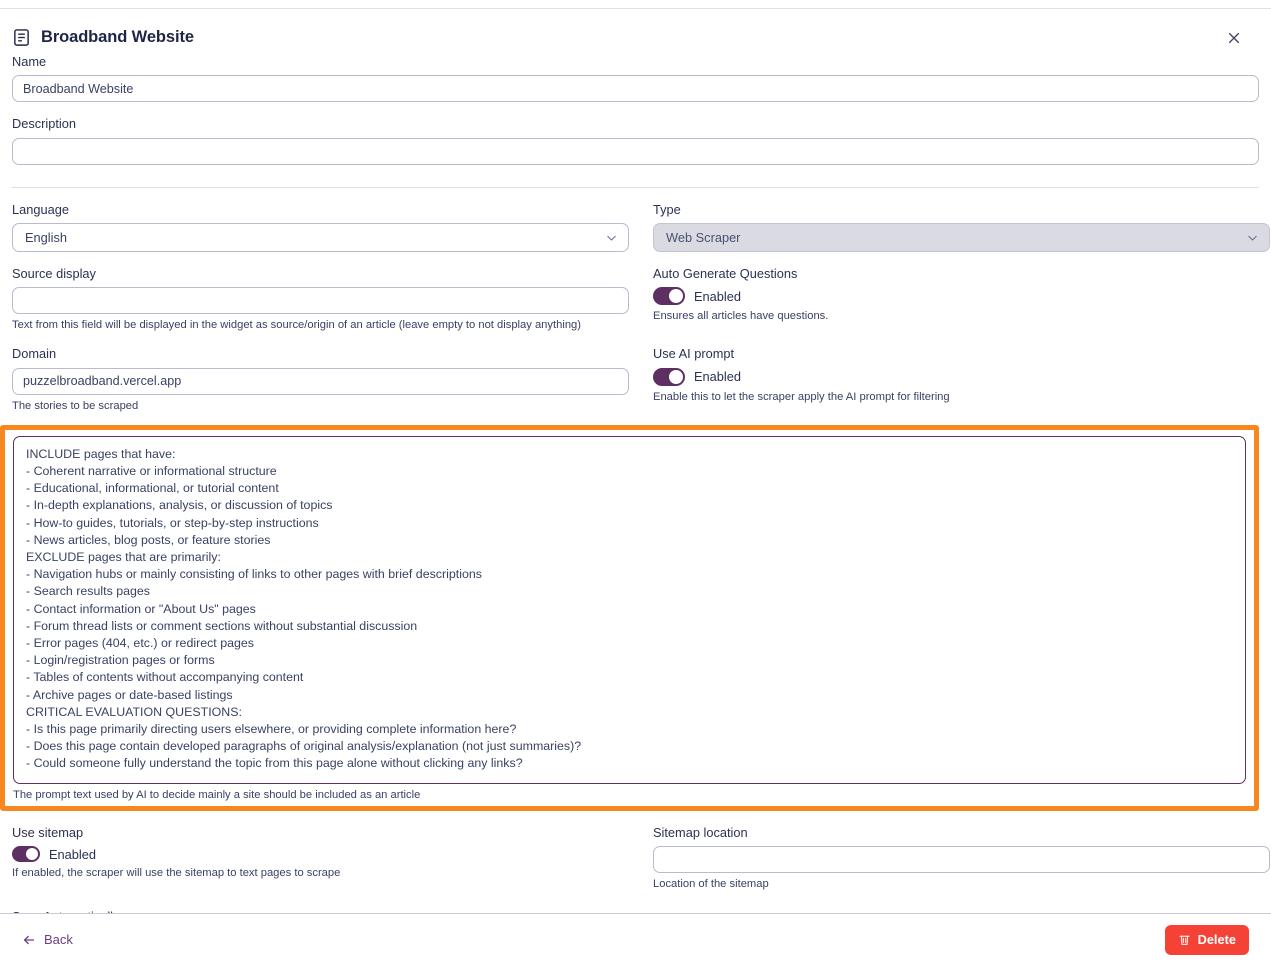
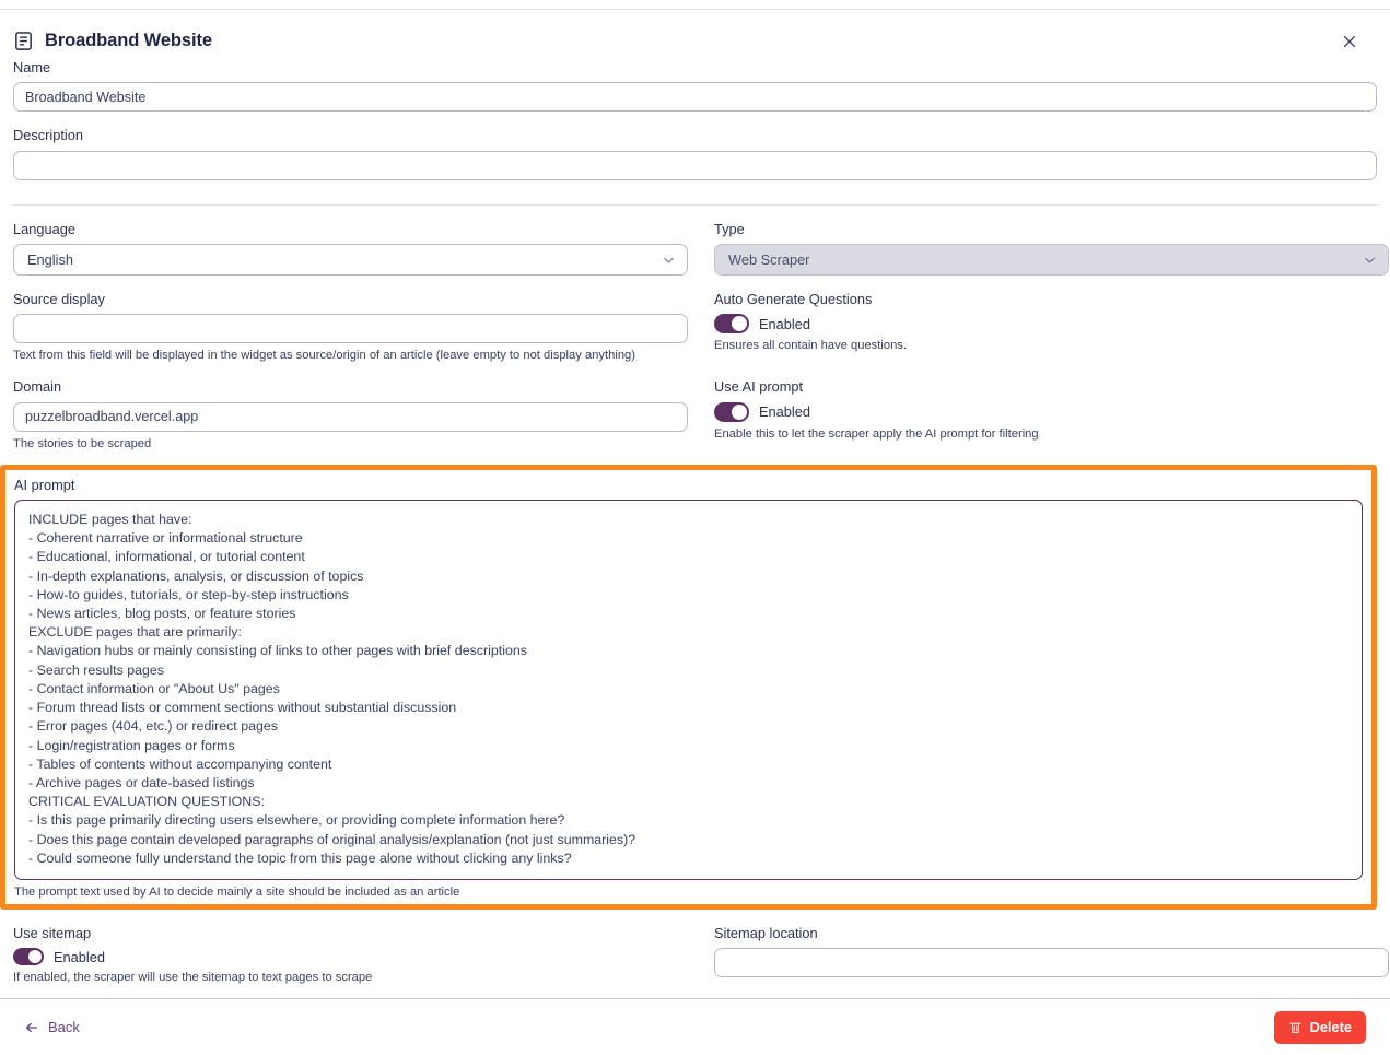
  Broadband Website
  Name
  Broadband Website
  Description
  Language
  English
  Type
  Web Scraper
  Source display
  Text from this field will be displayed in the widget as source/origin of an article (leave empty to not display anything)
  Auto Generate Questions
  Enabled
- Ensures all articles have questions.
+ Ensures all contain have questions.
  Domain
  puzzelbroadband.vercel.app
  The stories to be scraped
  Use AI prompt
  Enabled
  Enable this to let the scraper apply the AI prompt for filtering
+ AI prompt
  INCLUDE pages that have:
  - Coherent narrative or informational structure
  - Educational, informational, or tutorial content
  - In-depth explanations, analysis, or discussion of topics
  - How-to guides, tutorials, or step-by-step instructions
  - News articles, blog posts, or feature stories
  EXCLUDE pages that are primarily:
  - Navigation hubs or mainly consisting of links to other pages with brief descriptions
  - Search results pages
  - Contact information or "About Us" pages
  - Forum thread lists or comment sections without substantial discussion
  - Error pages (404, etc.) or redirect pages
  - Login/registration pages or forms
  - Tables of contents without accompanying content
  - Archive pages or date-based listings
  CRITICAL EVALUATION QUESTIONS:
  - Is this page primarily directing users elsewhere, or providing complete information here?
  - Does this page contain developed paragraphs of original analysis/explanation (not just summaries)?
  - Could someone fully understand the topic from this page alone without clicking any links?
  The prompt text used by AI to decide mainly a site should be included as an article
  Use sitemap
  Enabled
  If enabled, the scraper will use the sitemap to text pages to scrape
  Sitemap location
- Location of the sitemap
  Back
  Delete
